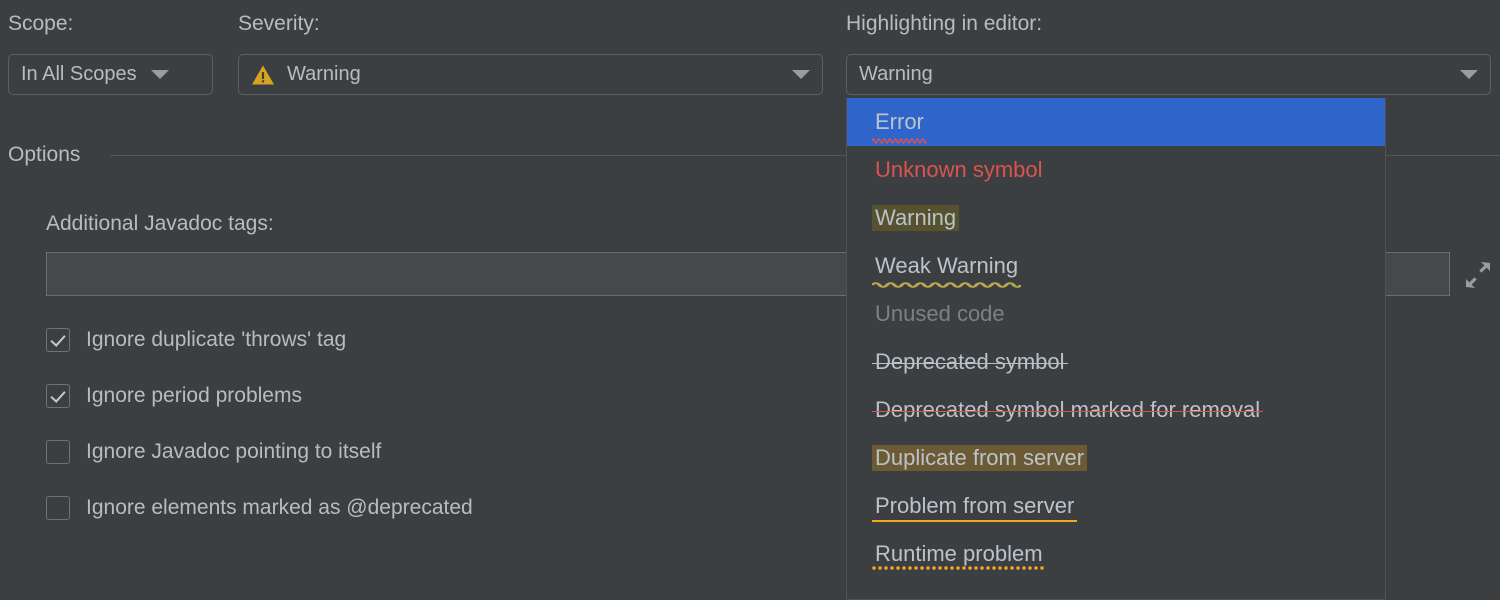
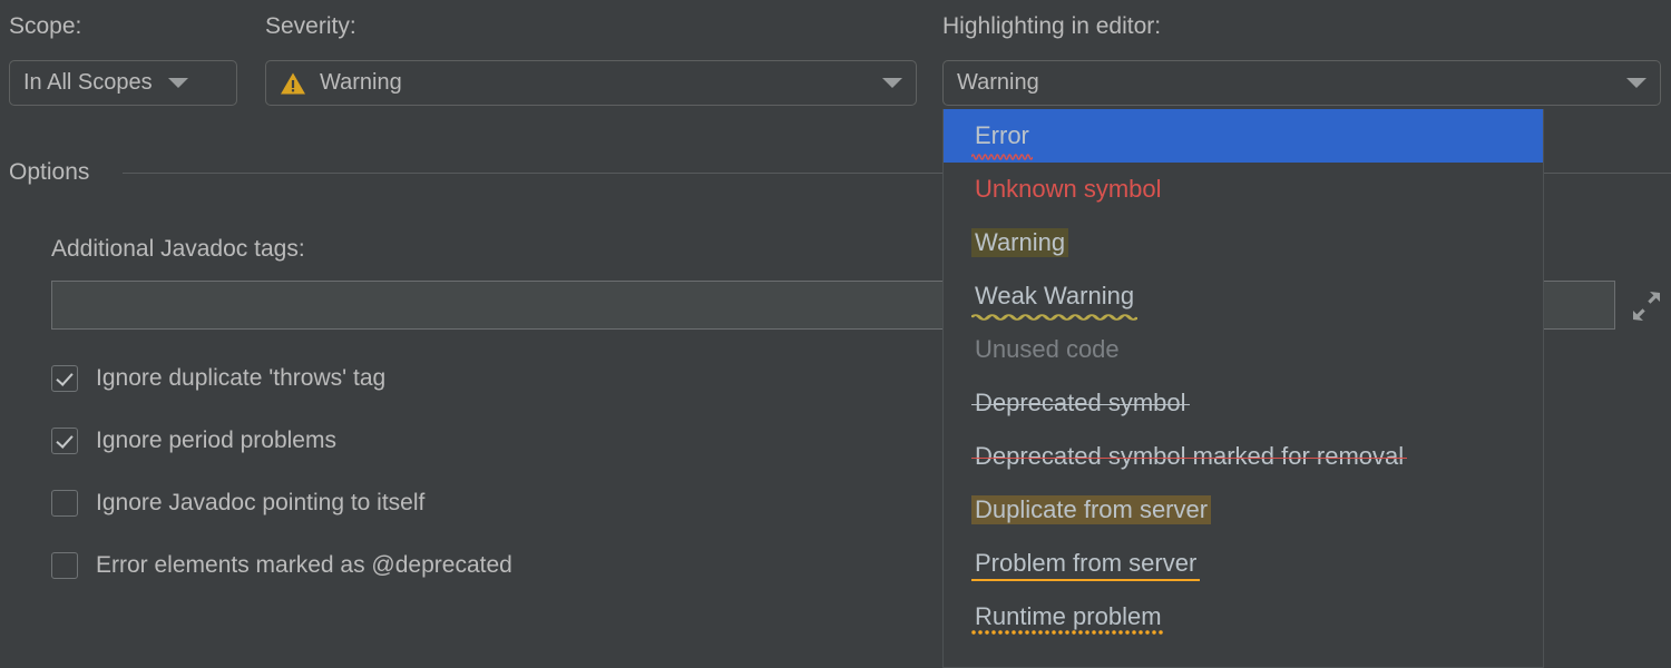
  Scope:
  In All Scopes
  Severity:
  Warning
  Highlighting in editor:
  Warning
  Options
  Additional Javadoc tags:
  Ignore duplicate 'throws' tag
  Ignore period problems
  Ignore Javadoc pointing to itself
- Ignore elements marked as @deprecated
+ Error elements marked as @deprecated
  Error
  Unknown symbol
  Warning
  Weak Warning
  Unused code
  Deprecated symbol
  Deprecated symbol marked for removal
  Duplicate from server
  Problem from server
  Runtime problem
